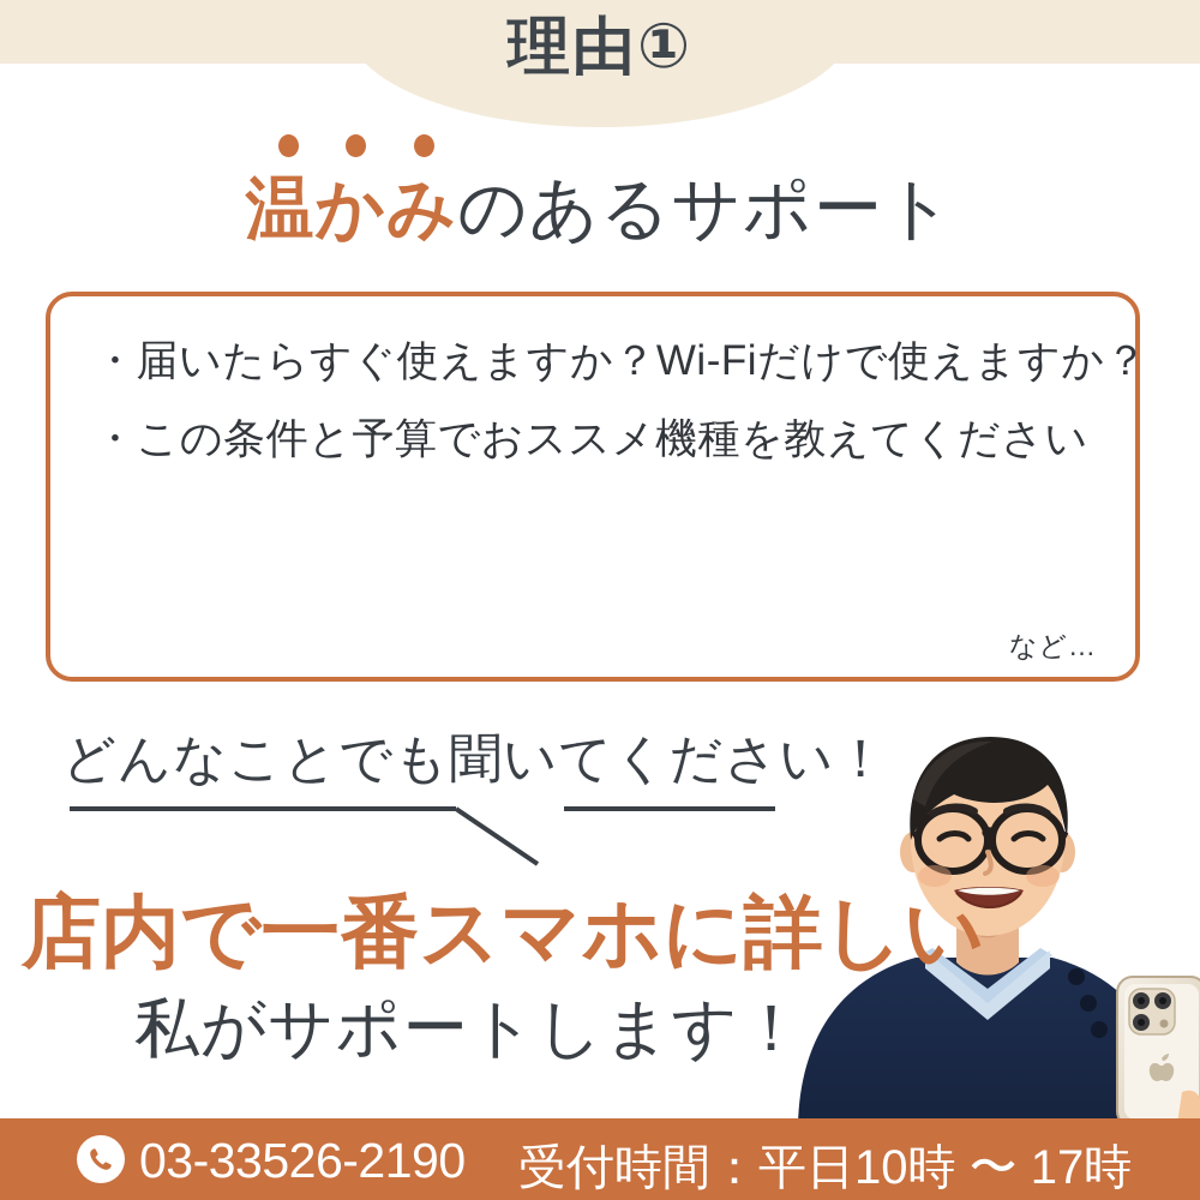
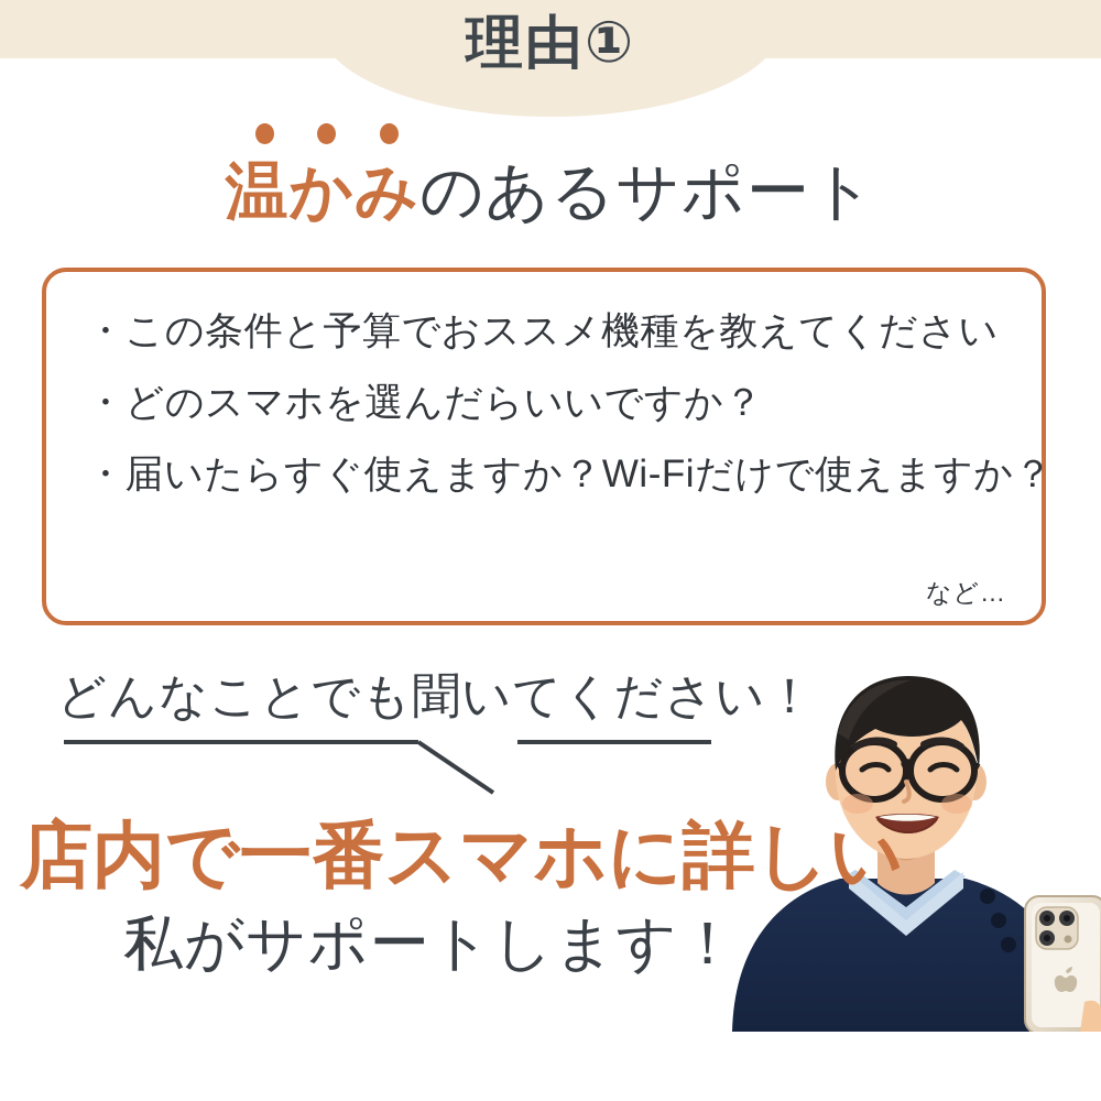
  理由①
  温かみのあるサポート
- ・届いたらすぐ使えますか？Wi-Fiだけで使えますか？
+ ・この条件と予算でおススメ機種を教えてください
+ ・どのスマホを選んだらいいですか？
- ・この条件と予算でおススメ機種を教えてください
+ ・届いたらすぐ使えますか？Wi-Fiだけで使えますか？
  など…
  どんなことでも聞いてください！
  店内で一番スマホに詳しい
  私がサポートします！
- 03-33526-2190
- 受付時間：平日10時 〜 17時
